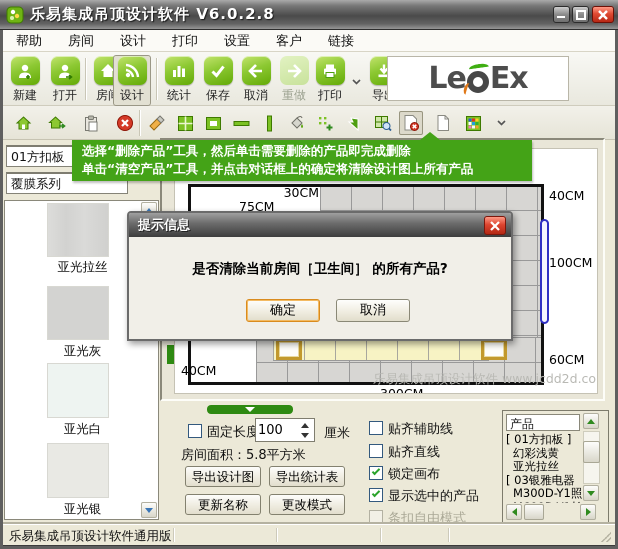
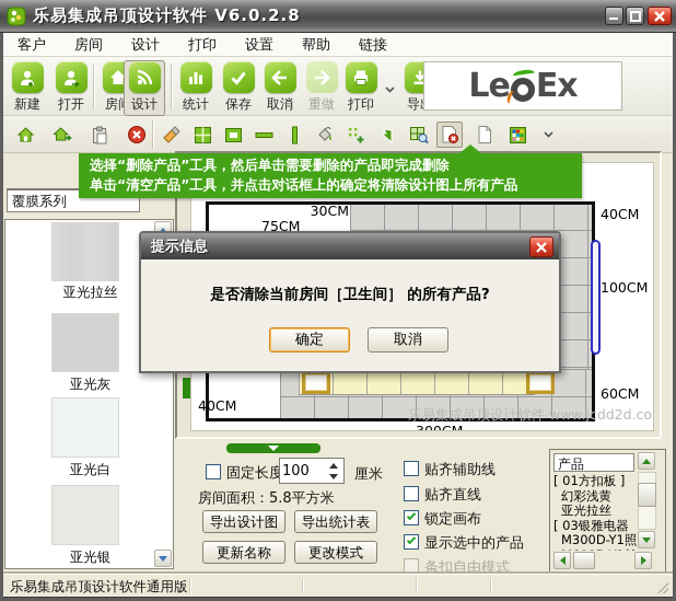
  乐易集成吊顶设计软件 V6.0.2.8
- 帮助
+ 客户
  房间
  设计
  打印
  设置
- 客户
+ 帮助
  链接
  新建
  打开
  设计
  统计
  保存
  取消
  重做
  打印
  Le
  Ex
  选择“删除产品”工具，然后单击需要删除的产品即完成删除
  单击“清空产品”工具，并点击对话框上的确定将清除设计图上所有产品
- 01方扣板
  覆膜系列
  亚光拉丝
  亚光灰
  亚光白
  亚光银
  30CM
  75CM
  40CM
  100CM
  60CM
  40CM
  乐易集成吊顶设计软件 www.jcdd2d.co
  提示信息
  是否清除当前房间［卫生间］ 的所有产品?
  确定
  取消
  固定长度
  100
  厘米
  房间面积：5.8平方米
  导出设计图
  导出统计表
  更新名称
  更改模式
  贴齐辅助线
  贴齐直线
  锁定画布
  显示选中的产品
  条扣自由模式
  产品
  [ 01方扣板 ]
  幻彩浅黄
  亚光拉丝
  [ 03银雅电器
  M300D-Y1照
  乐易集成吊顶设计软件通用版
